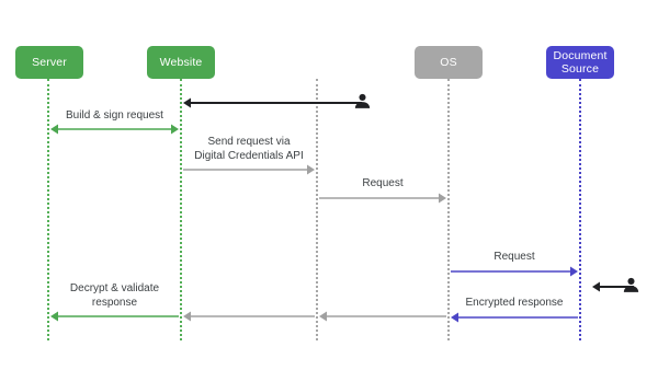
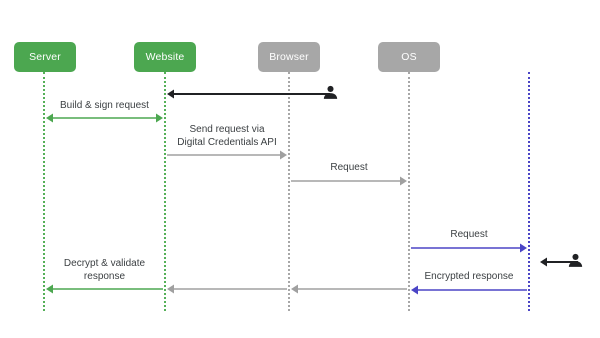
  Server
  Website
+ Browser
  OS
- Document
- Source
  Build & sign request
  Send request via
  Digital Credentials API
  Request
  Request
  Encrypted response
  Decrypt & validate
  response
